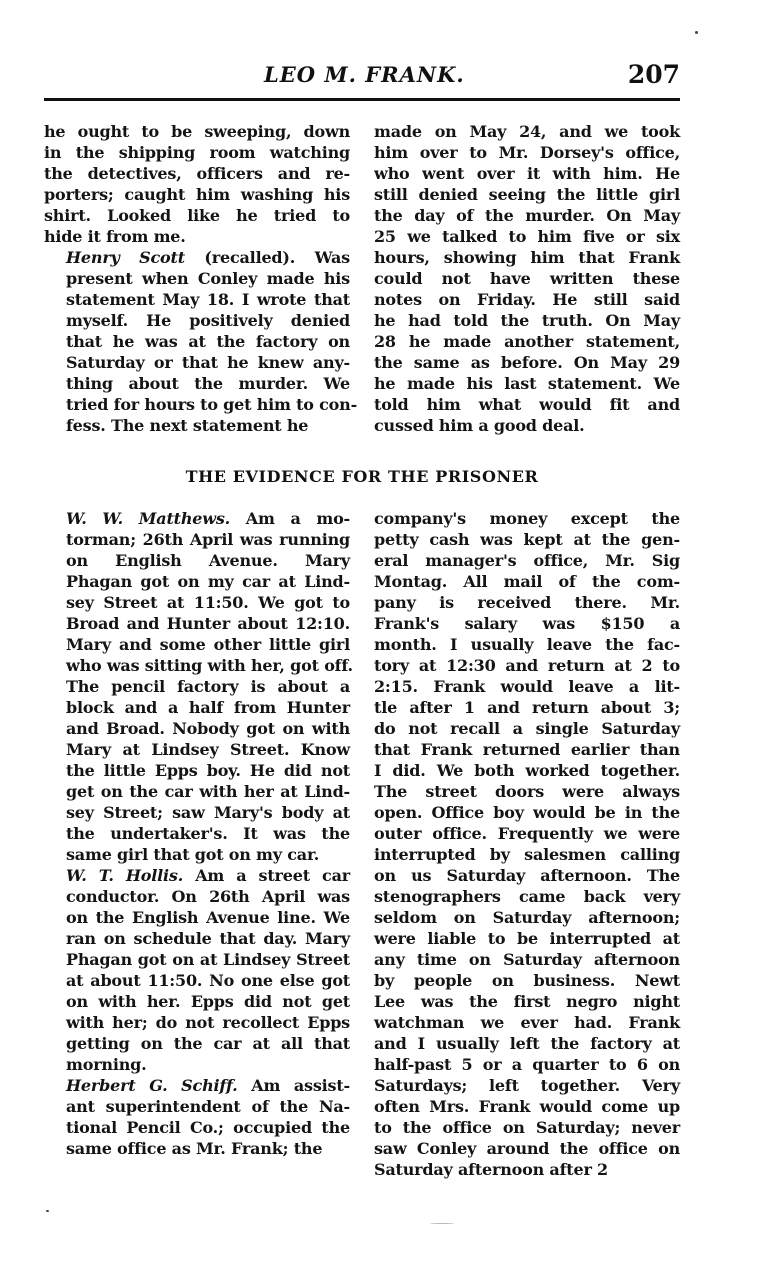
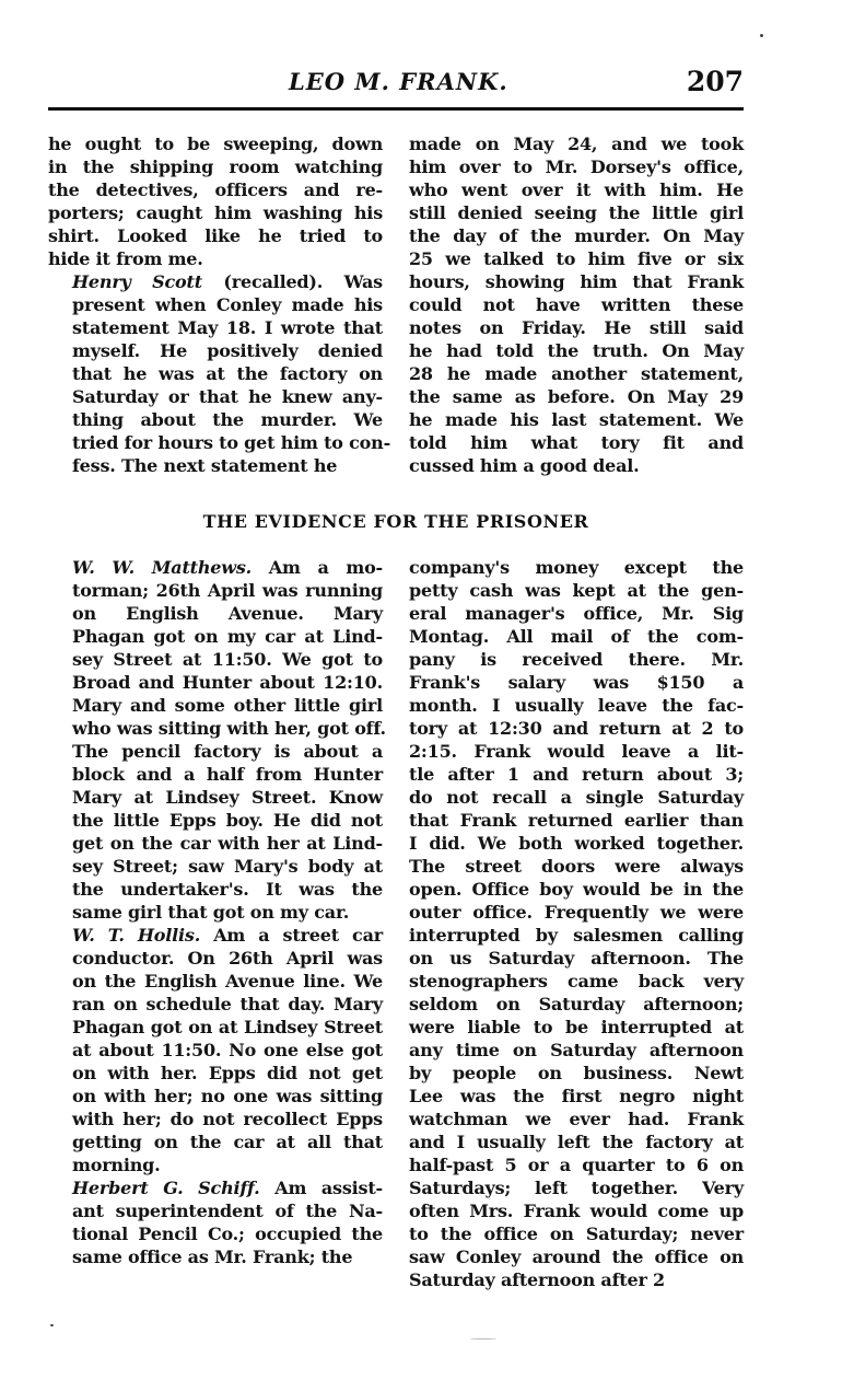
  LEO M. FRANK.
  207
  he ought to be sweeping, down
  in the shipping room watching
  the detectives, officers and re-
  porters; caught him washing his
  shirt. Looked like he tried to
  hide it from me.
  Henry Scott (recalled). Was
  present when Conley made his
  statement May 18. I wrote that
  myself. He positively denied
  that he was at the factory on
  Saturday or that he knew any-
  thing about the murder. We
  tried for hours to get him to con-
  fess. The next statement he
  made on May 24, and we took
  him over to Mr. Dorsey's office,
  who went over it with him. He
  still denied seeing the little girl
  the day of the murder. On May
  25 we talked to him five or six
  hours, showing him that Frank
  could not have written these
  notes on Friday. He still said
  he had told the truth. On May
  28 he made another statement,
  the same as before. On May 29
  he made his last statement. We
- told him what would fit and
+ told him what tory fit and
  cussed him a good deal.
  THE EVIDENCE FOR THE PRISONER
  W. W. Matthews. Am a mo-
  torman; 26th April was running
  on English Avenue. Mary
  Phagan got on my car at Lind-
  sey Street at 11:50. We got to
  Broad and Hunter about 12:10.
  Mary and some other little girl
  who was sitting with her, got off.
  The pencil factory is about a
  block and a half from Hunter
- and Broad. Nobody got on with
  Mary at Lindsey Street. Know
  the little Epps boy. He did not
  get on the car with her at Lind-
  sey Street; saw Mary's body at
  the undertaker's. It was the
  same girl that got on my car.
  W. T. Hollis. Am a street car
  conductor. On 26th April was
  on the English Avenue line. We
  ran on schedule that day. Mary
  Phagan got on at Lindsey Street
  at about 11:50. No one else got
  on with her. Epps did not get
+ on with her; no one was sitting
  with her; do not recollect Epps
  getting on the car at all that
  morning.
  Herbert G. Schiff. Am assist-
  ant superintendent of the Na-
  tional Pencil Co.; occupied the
  same office as Mr. Frank; the
  company's money except the
  petty cash was kept at the gen-
  eral manager's office, Mr. Sig
  Montag. All mail of the com-
  pany is received there. Mr.
  Frank's salary was $150 a
  month. I usually leave the fac-
  tory at 12:30 and return at 2 to
  2:15. Frank would leave a lit-
  tle after 1 and return about 3;
  do not recall a single Saturday
  that Frank returned earlier than
  I did. We both worked together.
  The street doors were always
  open. Office boy would be in the
  outer office. Frequently we were
  interrupted by salesmen calling
  on us Saturday afternoon. The
  stenographers came back very
  seldom on Saturday afternoon;
  were liable to be interrupted at
  any time on Saturday afternoon
  by people on business. Newt
  Lee was the first negro night
  watchman we ever had. Frank
  and I usually left the factory at
  half-past 5 or a quarter to 6 on
  Saturdays; left together. Very
  often Mrs. Frank would come up
  to the office on Saturday; never
  saw Conley around the office on
  Saturday afternoon after 2
